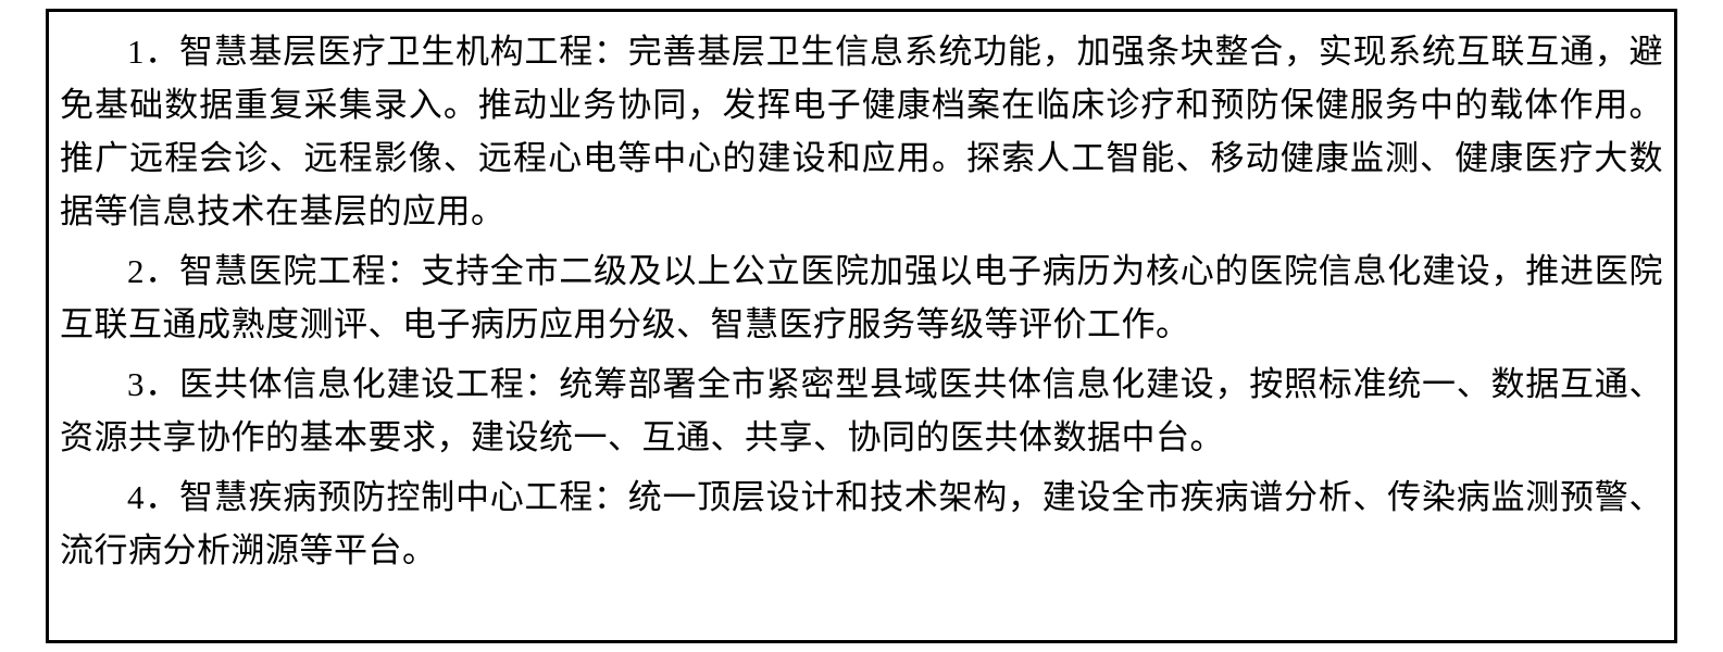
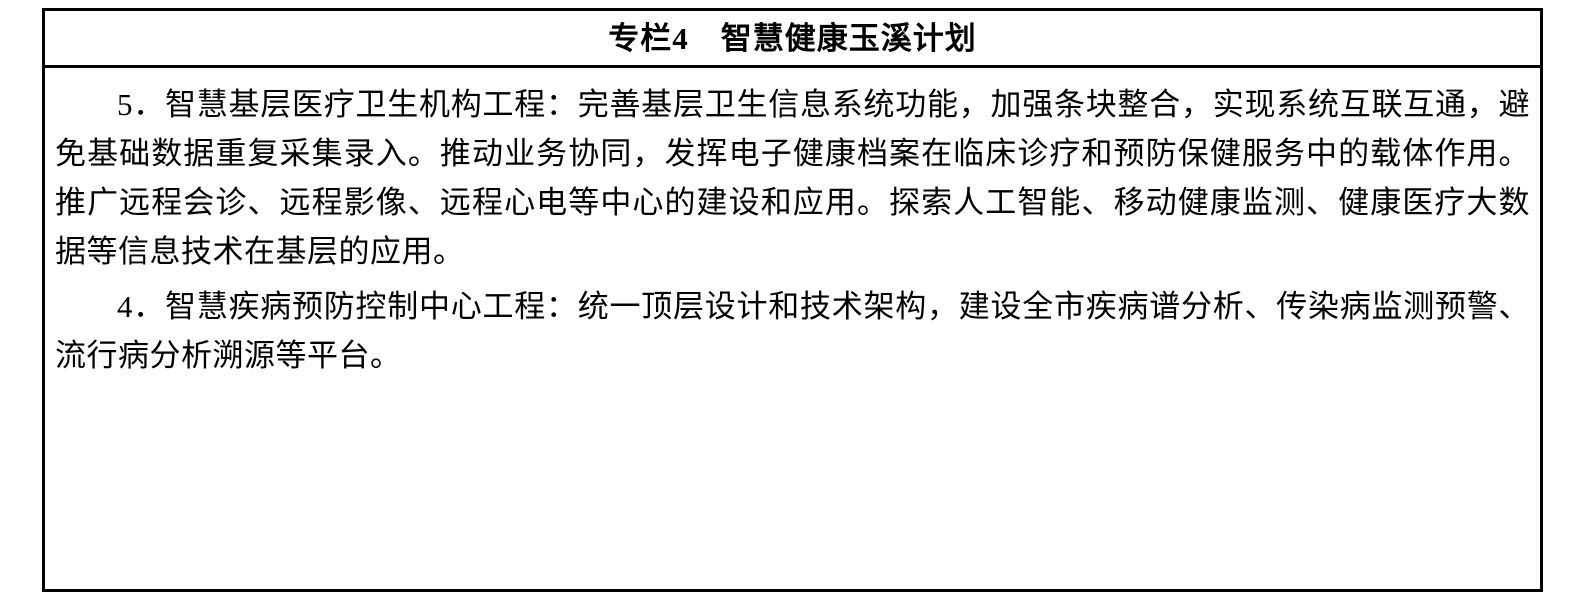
+ 专栏4 智慧健康玉溪计划
- 1．智慧基层医疗卫生机构工程：完善基层卫生信息系统功能，加强条块整合，实现系统互联互通，避免基础数据重复采集录入。推动业务协同，发挥电子健康档案在临床诊疗和预防保健服务中的载体作用。推广远程会诊、远程影像、远程心电等中心的建设和应用。探索人工智能、移动健康监测、健康医疗大数据等信息技术在基层的应用。
+ 5．智慧基层医疗卫生机构工程：完善基层卫生信息系统功能，加强条块整合，实现系统互联互通，避免基础数据重复采集录入。推动业务协同，发挥电子健康档案在临床诊疗和预防保健服务中的载体作用。推广远程会诊、远程影像、远程心电等中心的建设和应用。探索人工智能、移动健康监测、健康医疗大数据等信息技术在基层的应用。
- 2．智慧医院工程：支持全市二级及以上公立医院加强以电子病历为核心的医院信息化建设，推进医院互联互通成熟度测评、电子病历应用分级、智慧医疗服务等级等评价工作。
- 3．医共体信息化建设工程：统筹部署全市紧密型县域医共体信息化建设，按照标准统一、数据互通、资源共享协作的基本要求，建设统一、互通、共享、协同的医共体数据中台。
  4．智慧疾病预防控制中心工程：统一顶层设计和技术架构，建设全市疾病谱分析、传染病监测预警、流行病分析溯源等平台。
